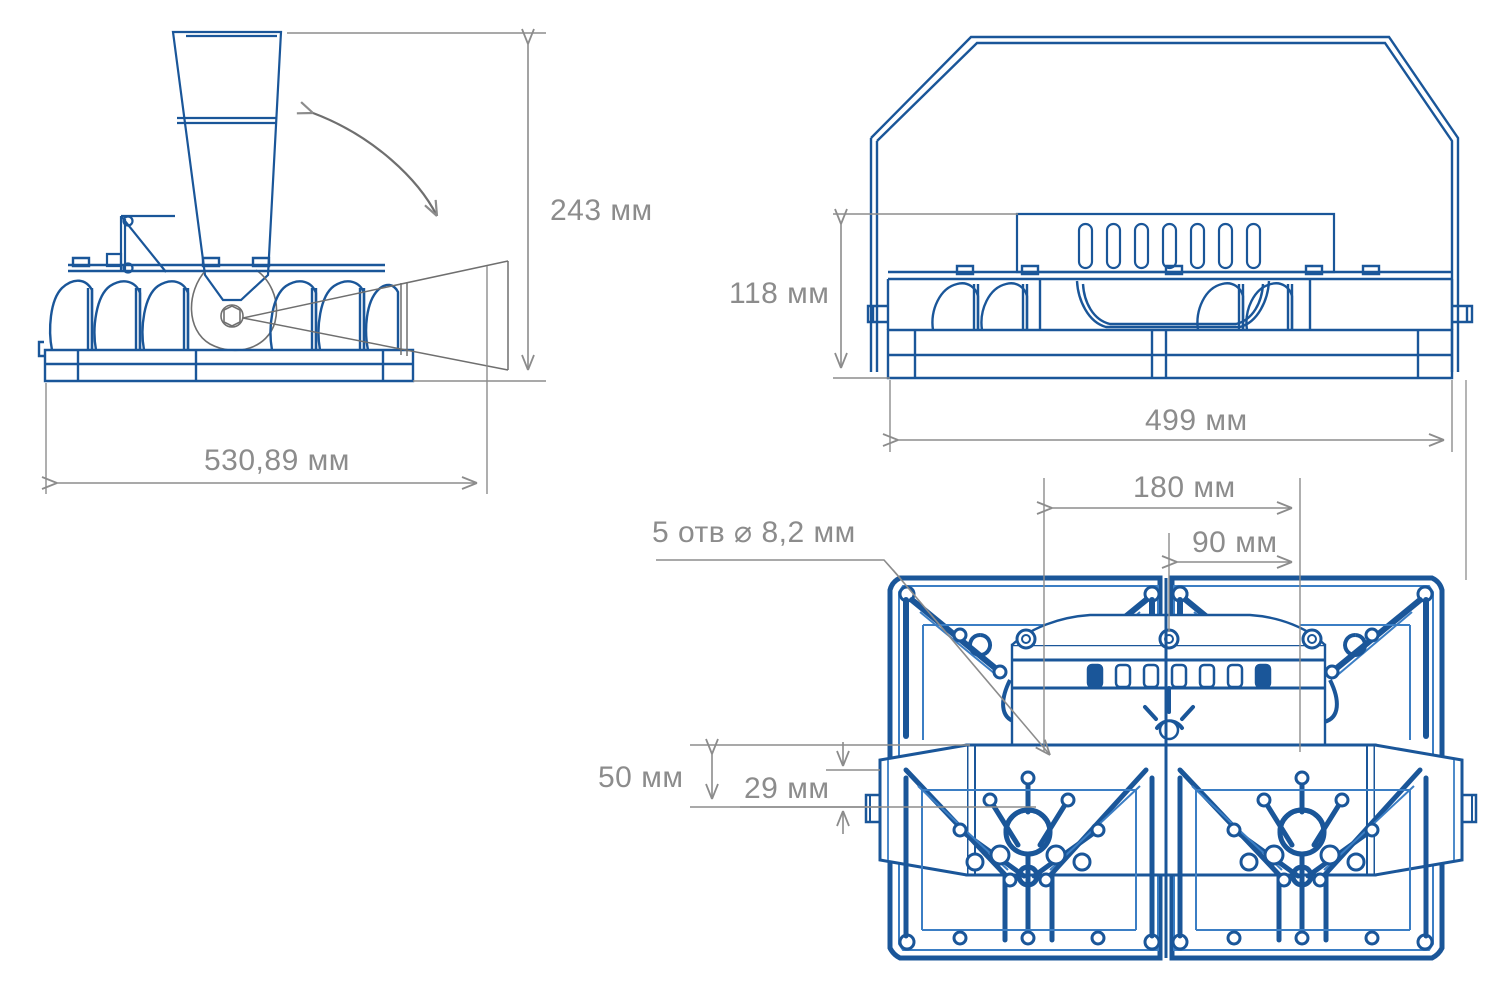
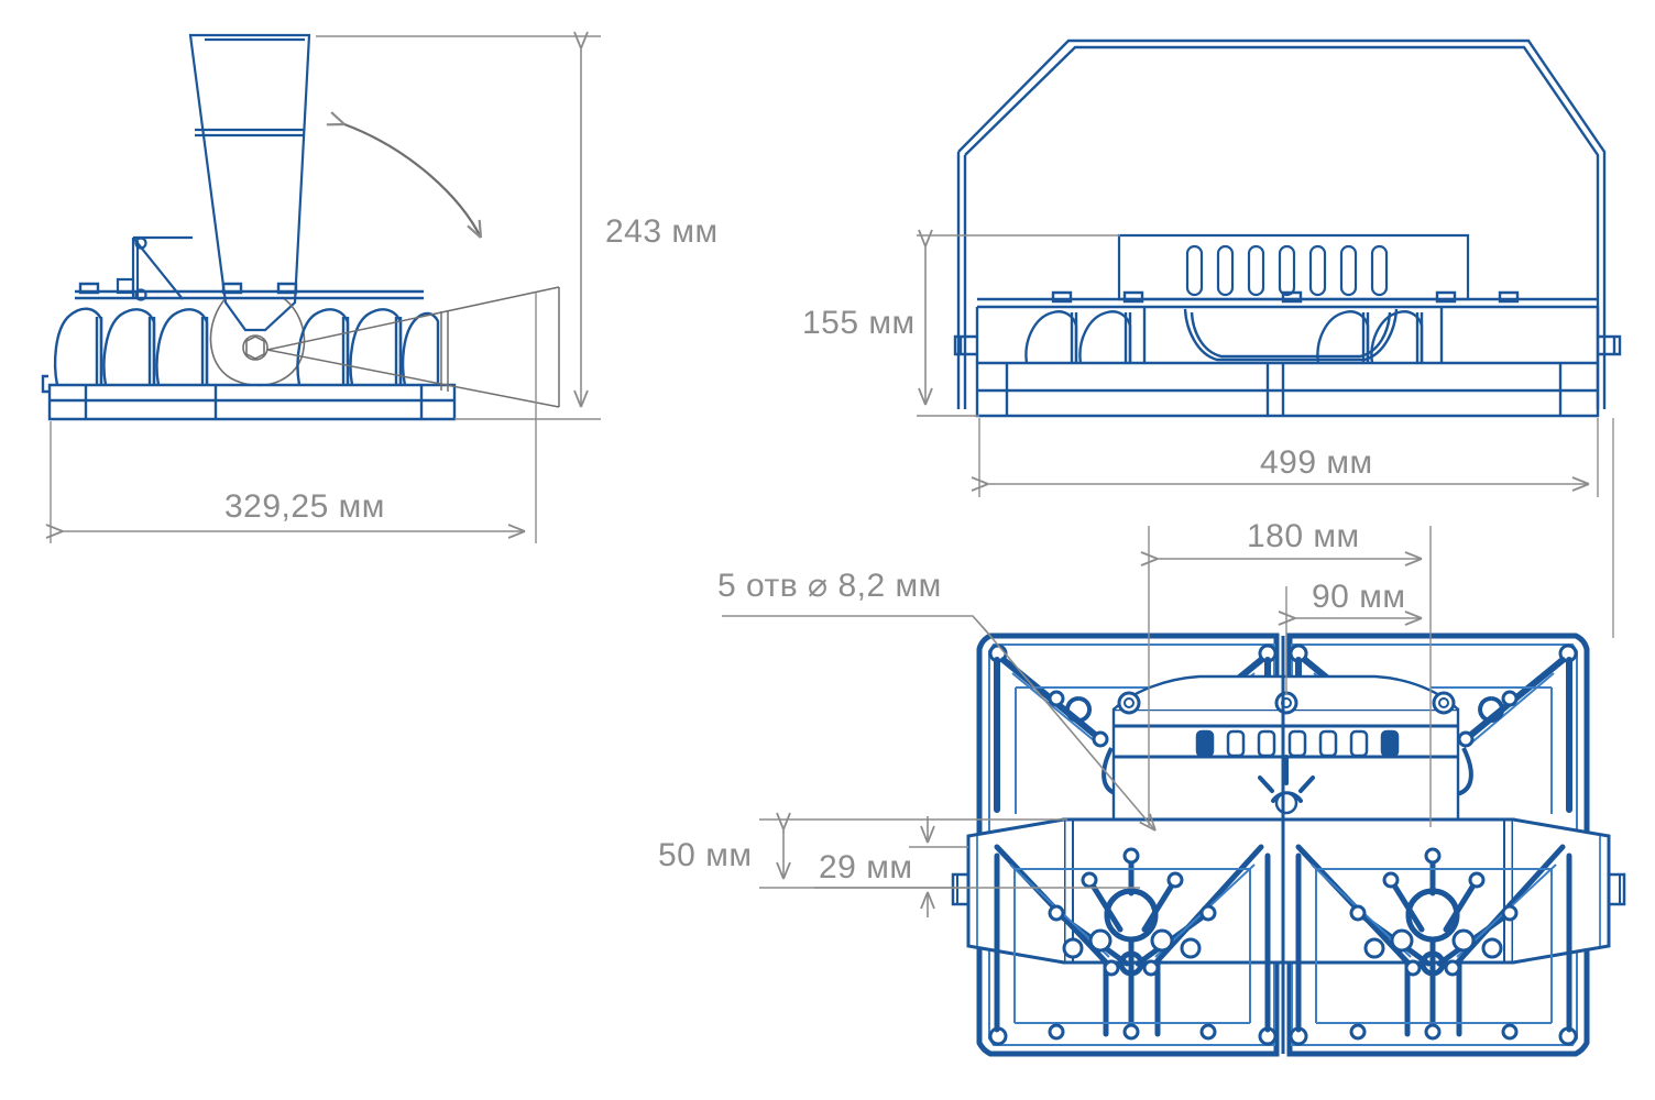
  243 мм
- 530,89 мм
+ 329,25 мм
- 118 мм
+ 155 мм
  499 мм
  5 отв ⌀ 8,2 мм
  180 мм
  90 мм
  50 мм
  29 мм
